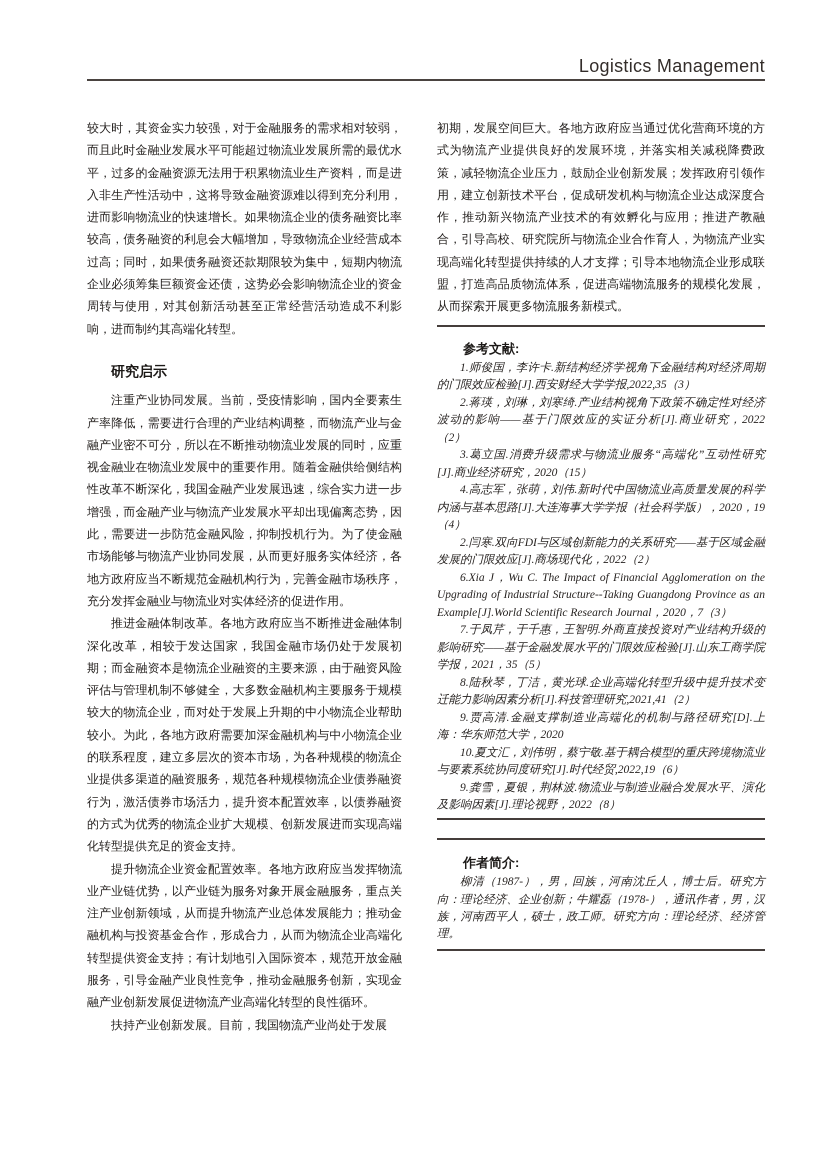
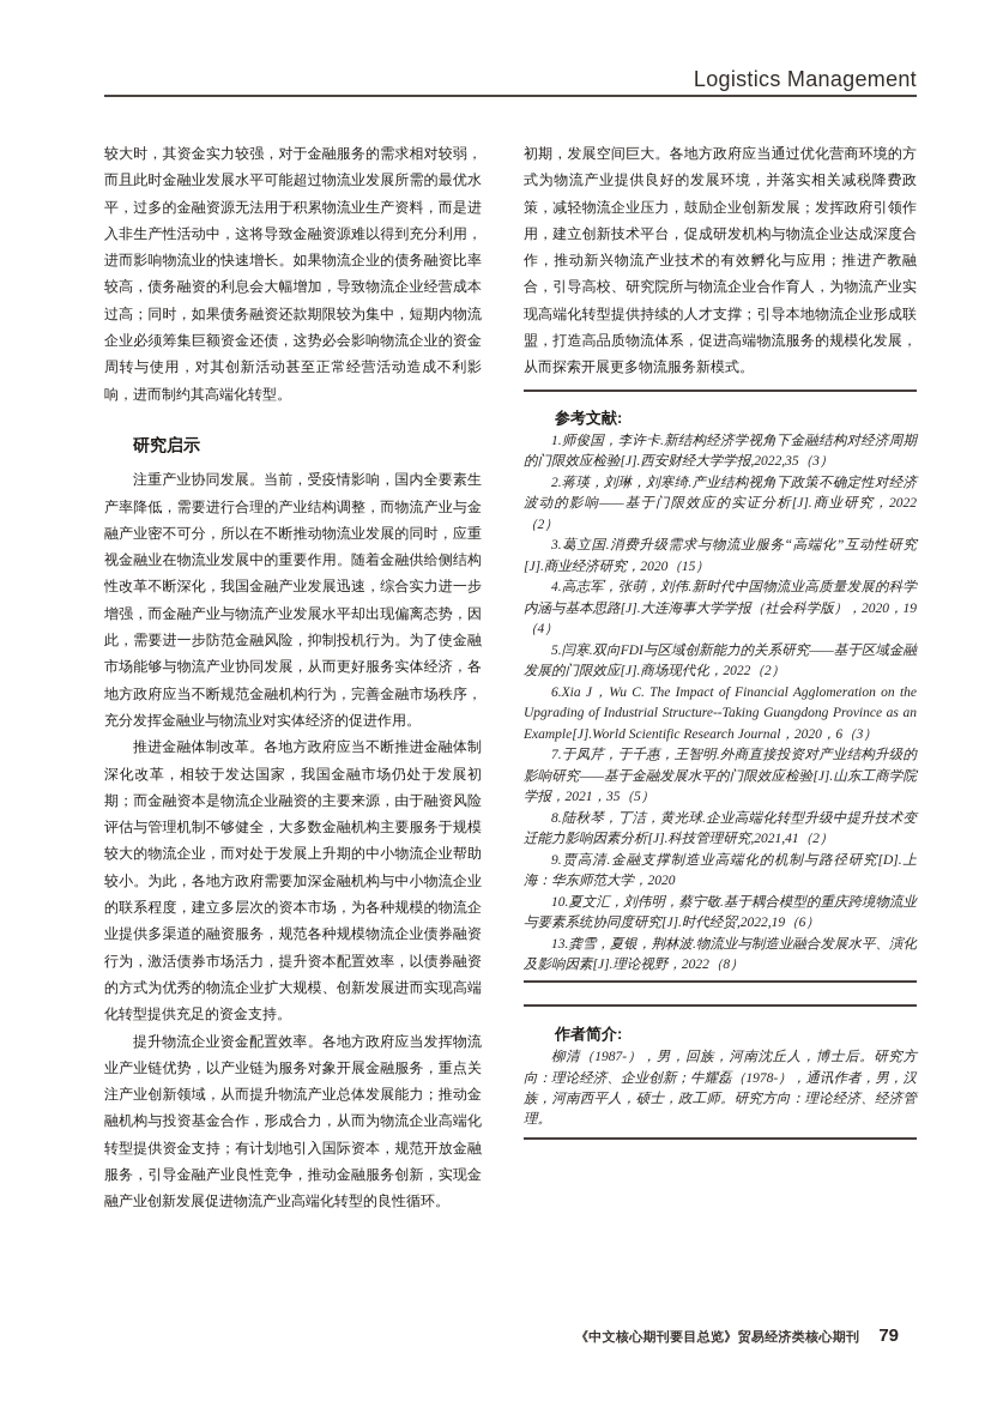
  Logistics Management
  较大时，其资金实力较强，对于金融服务的需求相对较弱，而且此时金融业发展水平可能超过物流业发展所需的最优水平，过多的金融资源无法用于积累物流业生产资料，而是进入非生产性活动中，这将导致金融资源难以得到充分利用，进而影响物流业的快速增长。如果物流企业的债务融资比率较高，债务融资的利息会大幅增加，导致物流企业经营成本过高；同时，如果债务融资还款期限较为集中，短期内物流企业必须筹集巨额资金还债，这势必会影响物流企业的资金周转与使用，对其创新活动甚至正常经营活动造成不利影响，进而制约其高端化转型。
  研究启示
  注重产业协同发展。当前，受疫情影响，国内全要素生产率降低，需要进行合理的产业结构调整，而物流产业与金融产业密不可分，所以在不断推动物流业发展的同时，应重视金融业在物流业发展中的重要作用。随着金融供给侧结构性改革不断深化，我国金融产业发展迅速，综合实力进一步增强，而金融产业与物流产业发展水平却出现偏离态势，因此，需要进一步防范金融风险，抑制投机行为。为了使金融市场能够与物流产业协同发展，从而更好服务实体经济，各地方政府应当不断规范金融机构行为，完善金融市场秩序，充分发挥金融业与物流业对实体经济的促进作用。
  推进金融体制改革。各地方政府应当不断推进金融体制深化改革，相较于发达国家，我国金融市场仍处于发展初期；而金融资本是物流企业融资的主要来源，由于融资风险评估与管理机制不够健全，大多数金融机构主要服务于规模较大的物流企业，而对处于发展上升期的中小物流企业帮助较小。为此，各地方政府需要加深金融机构与中小物流企业的联系程度，建立多层次的资本市场，为各种规模的物流企业提供多渠道的融资服务，规范各种规模物流企业债券融资行为，激活债券市场活力，提升资本配置效率，以债券融资的方式为优秀的物流企业扩大规模、创新发展进而实现高端化转型提供充足的资金支持。
  提升物流企业资金配置效率。各地方政府应当发挥物流业产业链优势，以产业链为服务对象开展金融服务，重点关注产业创新领域，从而提升物流产业总体发展能力；推动金融机构与投资基金合作，形成合力，从而为物流企业高端化转型提供资金支持；有计划地引入国际资本，规范开放金融服务，引导金融产业良性竞争，推动金融服务创新，实现金融产业创新发展促进物流产业高端化转型的良性循环。
- 扶持产业创新发展。目前，我国物流产业尚处于发展
  初期，发展空间巨大。各地方政府应当通过优化营商环境的方式为物流产业提供良好的发展环境，并落实相关减税降费政策，减轻物流企业压力，鼓励企业创新发展；发挥政府引领作用，建立创新技术平台，促成研发机构与物流企业达成深度合作，推动新兴物流产业技术的有效孵化与应用；推进产教融合，引导高校、研究院所与物流企业合作育人，为物流产业实现高端化转型提供持续的人才支撑；引导本地物流企业形成联盟，打造高品质物流体系，促进高端物流服务的规模化发展，从而探索开展更多物流服务新模式。
  参考文献:
  1.师俊国，李许卡.新结构经济学视角下金融结构对经济周期的门限效应检验[J].西安财经大学学报,2022,35（3）
  2.蒋瑛，刘琳，刘寒绮.产业结构视角下政策不确定性对经济波动的影响——基于门限效应的实证分析[J].商业研究，2022（2）
  3.葛立国.消费升级需求与物流业服务“高端化”互动性研究[J].商业经济研究，2020（15）
  4.高志军，张萌，刘伟.新时代中国物流业高质量发展的科学内涵与基本思路[J].大连海事大学学报（社会科学版），2020，19（4）
- 2.闫寒.双向FDI与区域创新能力的关系研究——基于区域金融发展的门限效应[J].商场现代化，2022（2）
+ 5.闫寒.双向FDI与区域创新能力的关系研究——基于区域金融发展的门限效应[J].商场现代化，2022（2）
- 6.Xia J，Wu C. The Impact of Financial Agglomeration on the Upgrading of Industrial Structure--Taking Guangdong Province as an Example[J].World Scientific Research Journal，2020，7（3）
+ 6.Xia J，Wu C. The Impact of Financial Agglomeration on the Upgrading of Industrial Structure--Taking Guangdong Province as an Example[J].World Scientific Research Journal，2020，6（3）
  7.于凤芹，于千惠，王智明.外商直接投资对产业结构升级的影响研究——基于金融发展水平的门限效应检验[J].山东工商学院学报，2021，35（5）
  8.陆秋琴，丁洁，黄光球.企业高端化转型升级中提升技术变迁能力影响因素分析[J].科技管理研究,2021,41（2）
  9.贾高清.金融支撑制造业高端化的机制与路径研究[D].上海：华东师范大学，2020
  10.夏文汇，刘伟明，蔡宁敬.基于耦合模型的重庆跨境物流业与要素系统协同度研究[J].时代经贸,2022,19（6）
- 9.龚雪，夏银，荆林波.物流业与制造业融合发展水平、演化及影响因素[J].理论视野，2022（8）
+ 13.龚雪，夏银，荆林波.物流业与制造业融合发展水平、演化及影响因素[J].理论视野，2022（8）
  作者简介:
  柳清（1987-），男，回族，河南沈丘人，博士后。研究方向：理论经济、企业创新；牛耀磊（1978-），通讯作者，男，汉族，河南西平人，硕士，政工师。研究方向：理论经济、经济管理。
+ 《中文核心期刊要目总览》贸易经济类核心期刊
+ 79
